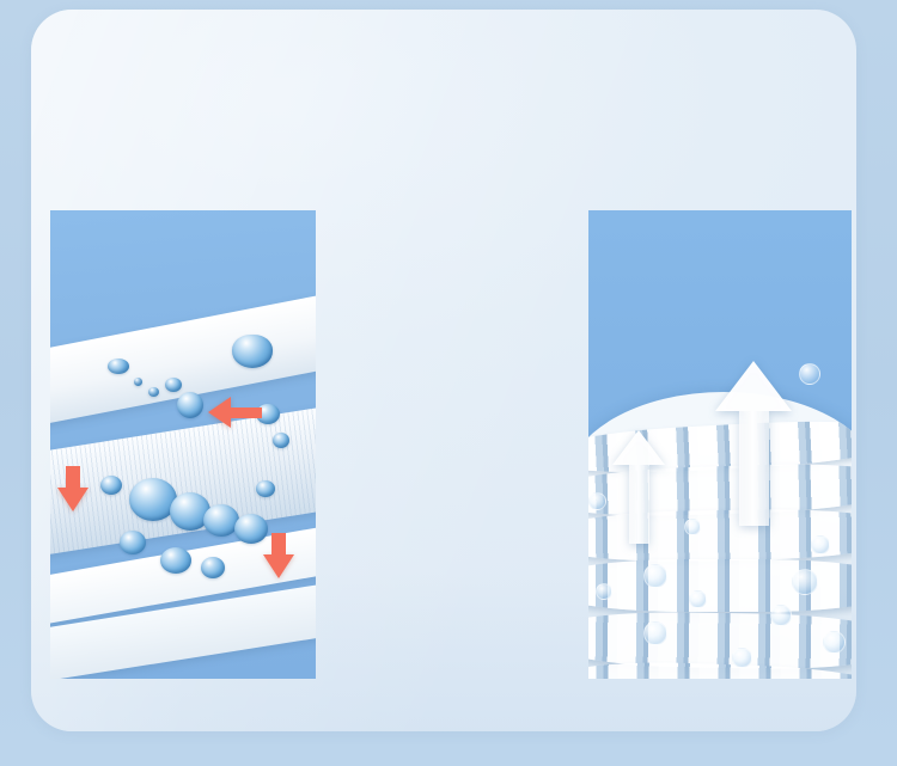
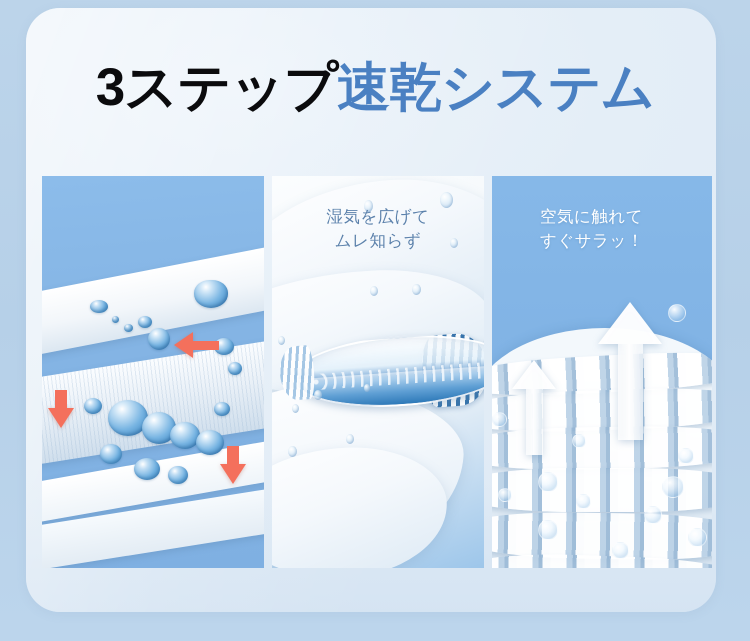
+ 3ステップ速乾システム
+ 湿気を広げて
+ ムレ知らず
+ 空気に触れて
+ すぐサラッ！
